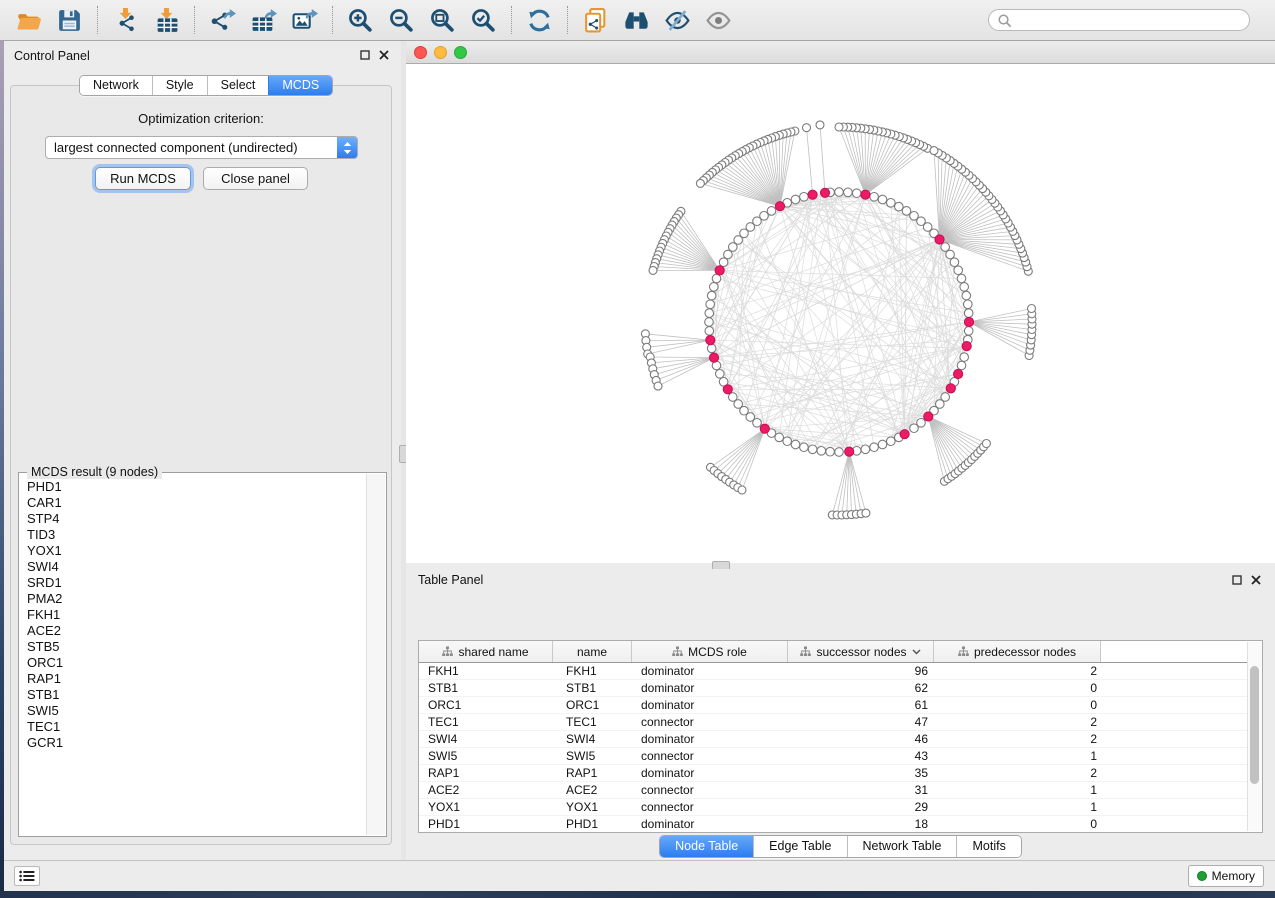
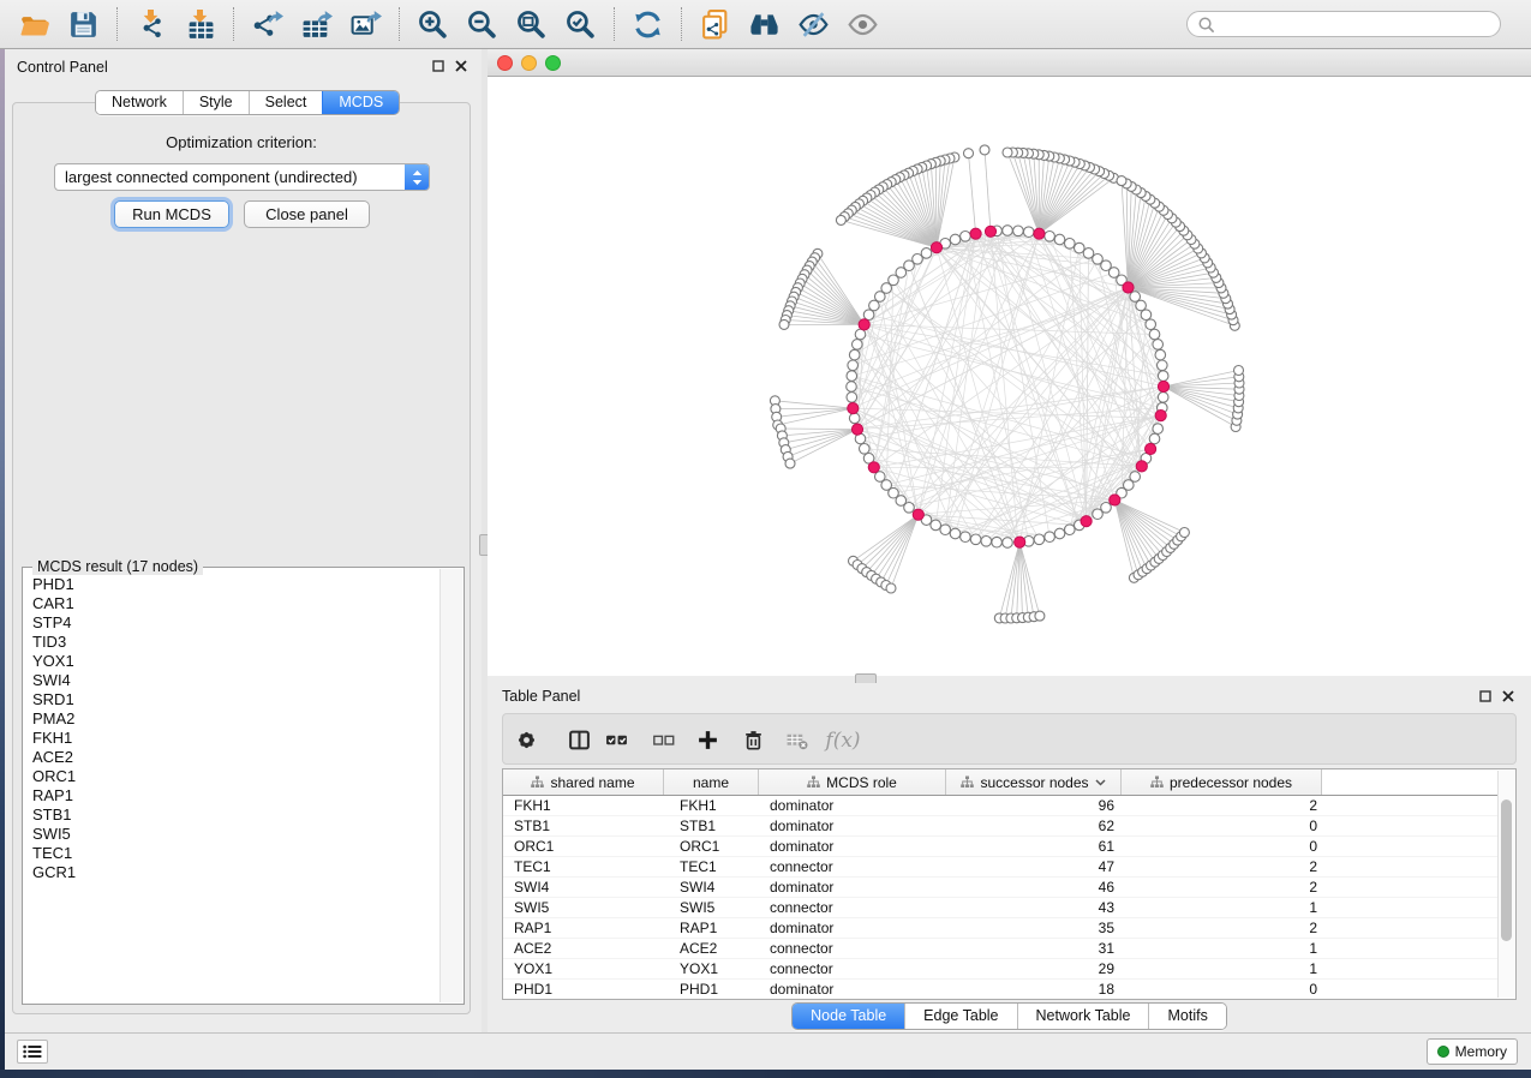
  Control Panel
  Network
  Style
  Select
  MCDS
  Optimization criterion:
  largest connected component (undirected)
  Run MCDS
  Close panel
- MCDS result (9 nodes)
+ MCDS result (17 nodes)
  PHD1
  CAR1
  STP4
  TID3
  YOX1
  SWI4
  SRD1
  PMA2
  FKH1
  ACE2
- STB5
  ORC1
  RAP1
  STB1
  SWI5
  TEC1
  GCR1
  Table Panel
+ f(x)
  shared name
  name
  MCDS role
  successor nodes
  predecessor nodes
  FKH1
  FKH1
  dominator
  96
  2
  STB1
  STB1
  dominator
  62
  0
  ORC1
  ORC1
  dominator
  61
  0
  TEC1
  TEC1
  connector
  47
  2
  SWI4
  SWI4
  dominator
  46
  2
  SWI5
  SWI5
  connector
  43
  1
  RAP1
  RAP1
  dominator
  35
  2
  ACE2
  ACE2
  connector
  31
  1
  YOX1
  YOX1
  connector
  29
  1
  PHD1
  PHD1
  dominator
  18
  0
  Node Table
  Edge Table
  Network Table
  Motifs
  Memory
